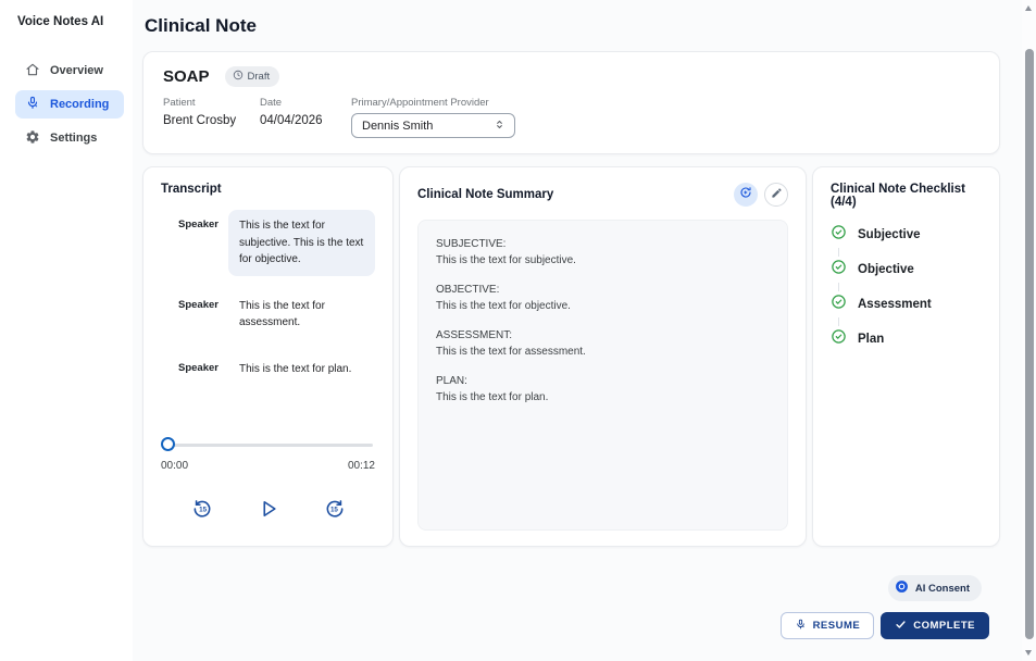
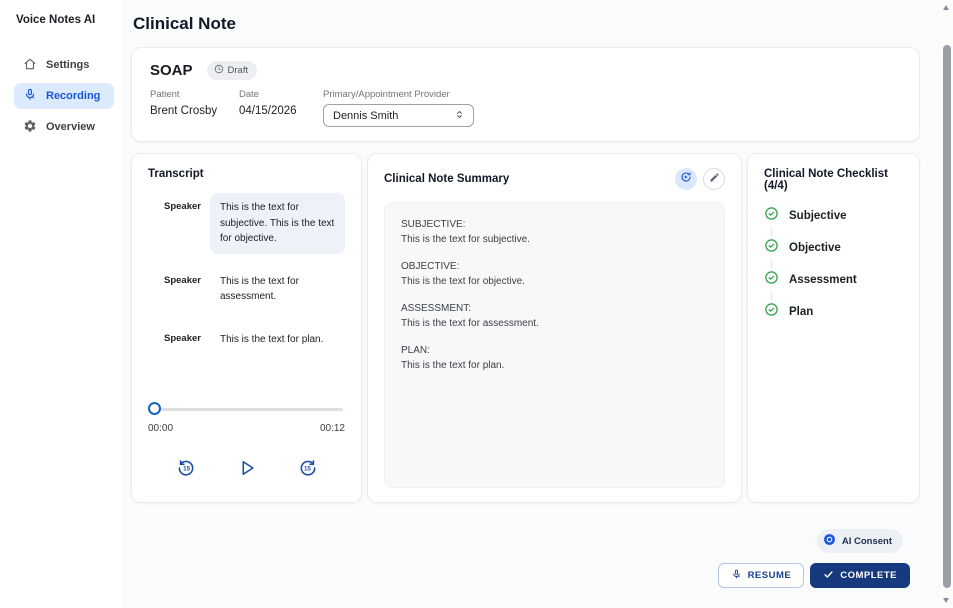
  Voice Notes AI
- Overview
+ Settings
  Recording
- Settings
+ Overview
  Clinical Note
  SOAP
  Draft
  Patient
  Brent Crosby
  Date
- 04/04/2026
+ 04/15/2026
  Primary/Appointment Provider
  Dennis Smith
  Transcript
  Speaker
  This is the text for subjective. This is the text for objective.
  Speaker
  This is the text for assessment.
  Speaker
  This is the text for plan.
  00:00
  00:12
  Clinical Note Summary
  SUBJECTIVE:
  This is the text for subjective.
  OBJECTIVE:
  This is the text for objective.
  ASSESSMENT:
  This is the text for assessment.
  PLAN:
  This is the text for plan.
  Clinical Note Checklist (4/4)
  Subjective
  Objective
  Assessment
  Plan
  AI Consent
  RESUME
  COMPLETE
